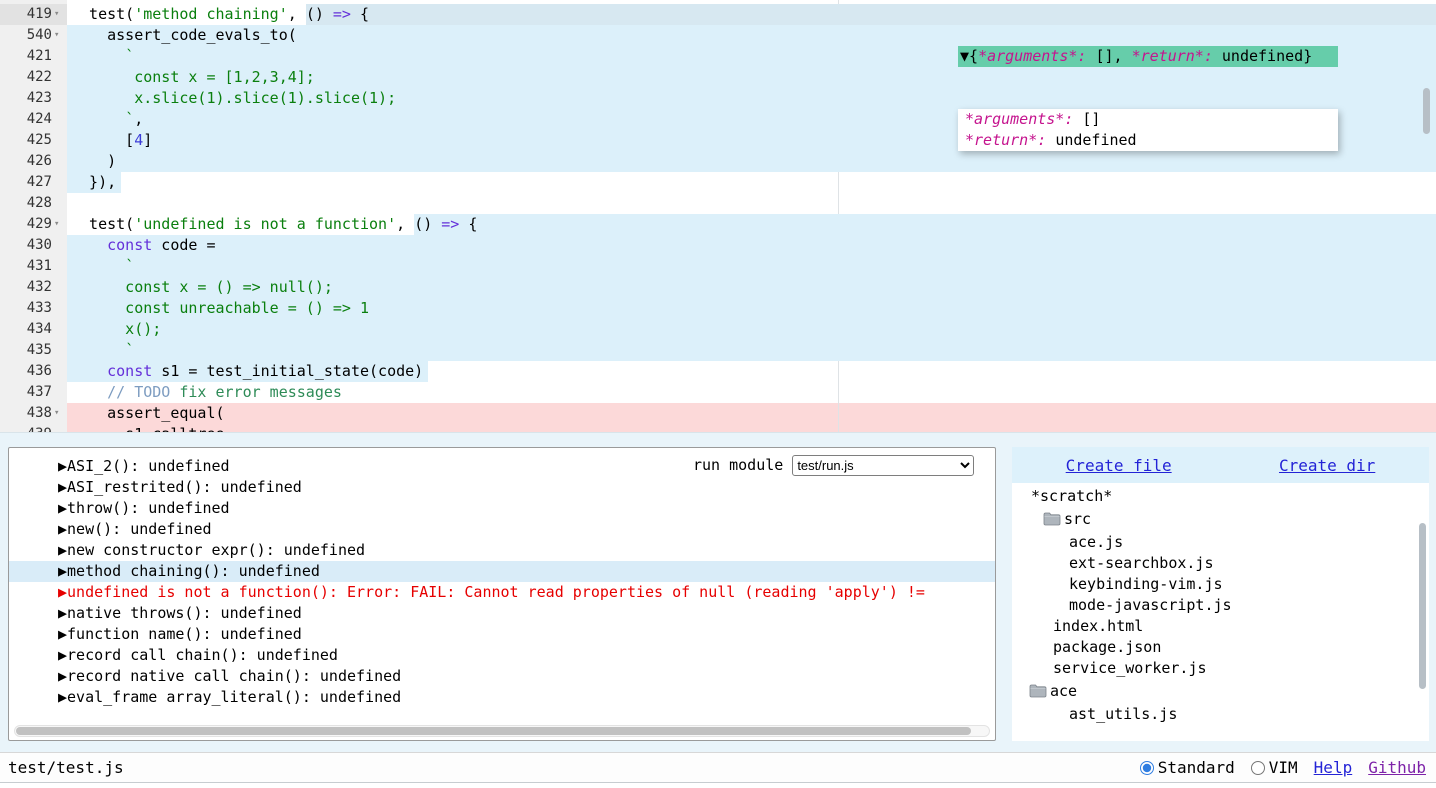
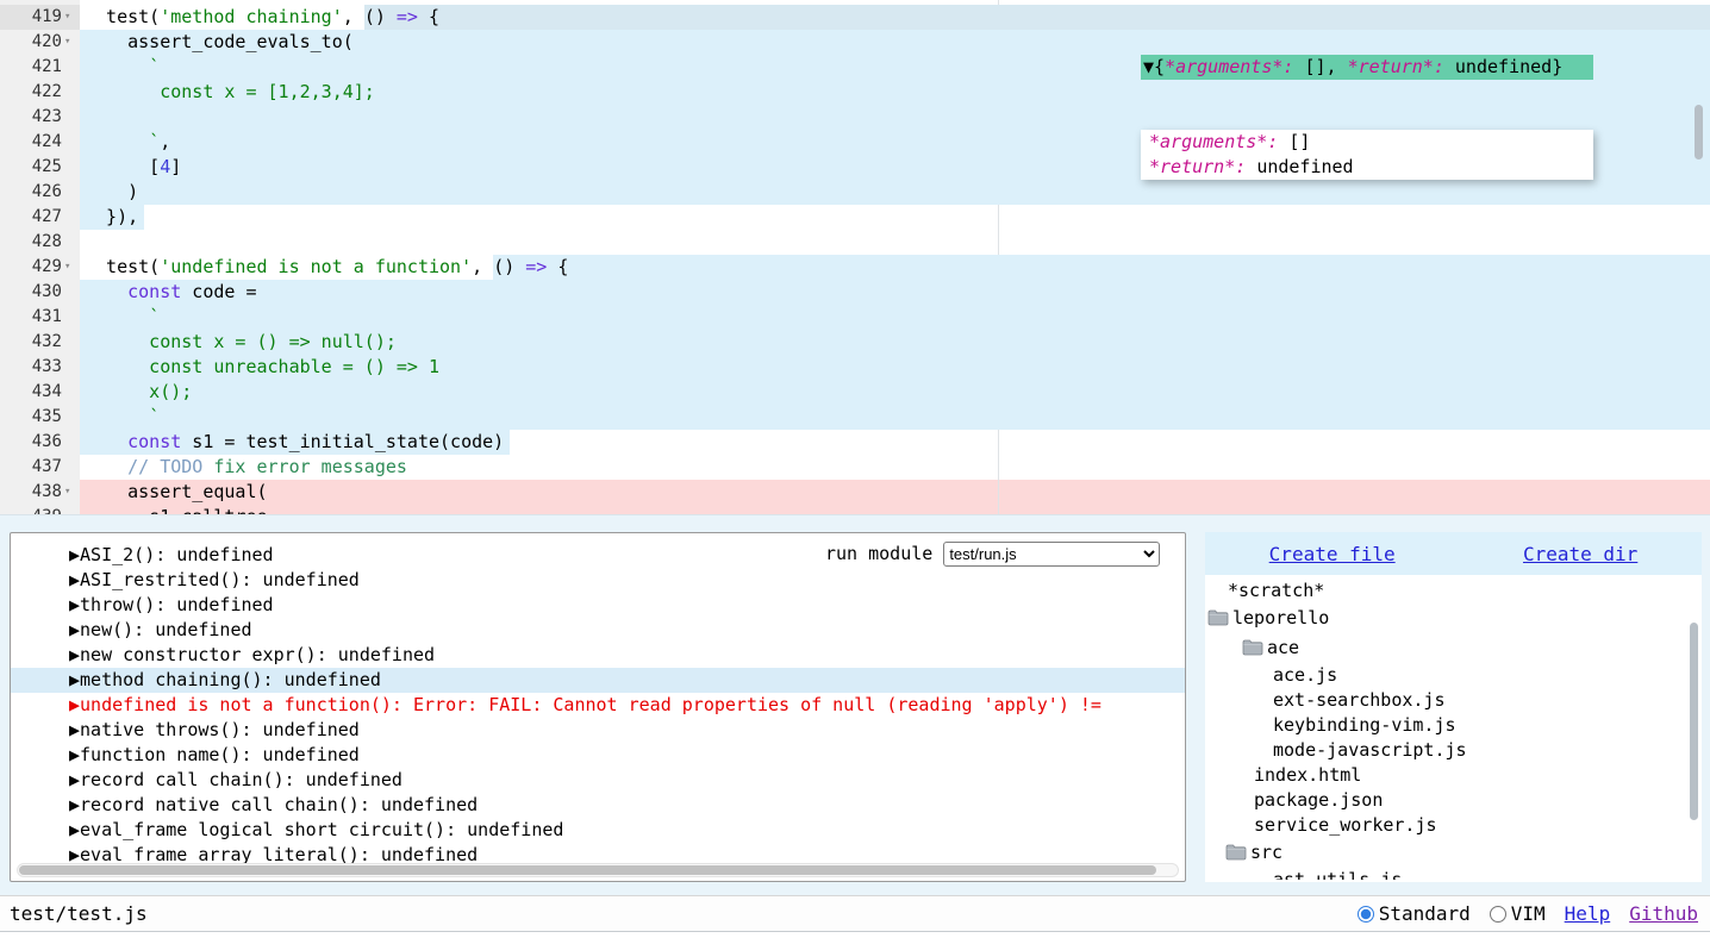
  test('method chaining', () => {
  419
  ▾
  assert_code_evals_to(
- 540
+ 420
  ▾
  `
  421
  const x = [1,2,3,4];
  422
- x.slice(1).slice(1).slice(1);
  423
  `,
  424
  [4]
  425
  )
  426
  }),
  427
  428
  test('undefined is not a function', () => {
  429
  ▾
  const code =
  430
  `
  431
  const x = () => null();
  432
  const unreachable = () => 1
  433
  x();
  434
  `
  435
  const s1 = test_initial_state(code)
  436
  // TODO fix error messages
  437
  assert_equal(
  438
  ▾
  ▼{*arguments*: [], *return*: undefined}
  *arguments*: []
  *return*: undefined
  run module
  test/run.js
  ▶ASI_2(): undefined
  ▶ASI_restrited(): undefined
  ▶throw(): undefined
  ▶new(): undefined
  ▶new constructor expr(): undefined
  ▶method chaining(): undefined
  ▶undefined is not a function(): Error: FAIL: Cannot read properties of null (reading 'apply') !=
  ▶native throws(): undefined
  ▶function name(): undefined
  ▶record call chain(): undefined
  ▶record native call chain(): undefined
+ ▶eval_frame logical short circuit(): undefined
  ▶eval_frame array_literal(): undefined
  Create file
  Create dir
  *scratch*
+ leporello
- src
+ ace
  ace.js
  ext-searchbox.js
  keybinding-vim.js
  mode-javascript.js
  index.html
  package.json
  service_worker.js
- ace
+ src
  ast_utils.js
  test/test.js
  Standard
  VIM
  Help
  Github
